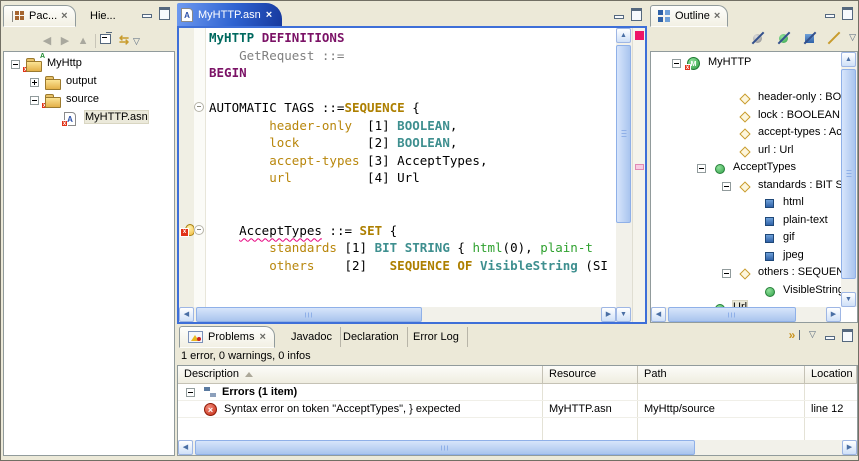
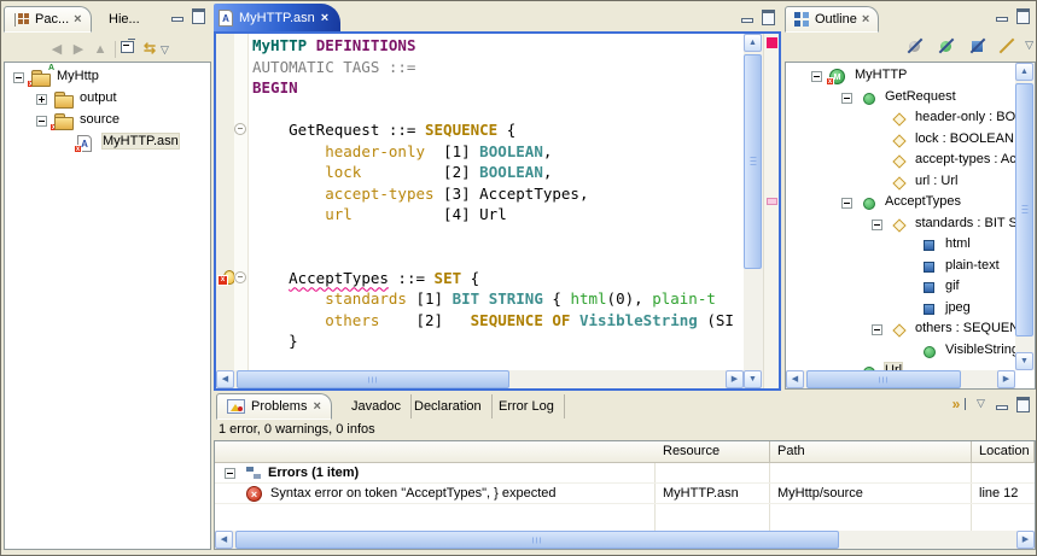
  Pac...
  ×
  Hie...
  ◀ ▶ ▲ ⇆ ▽
  MyHttp
  output
  source
  MyHTTP.asn
  MyHTTP.asn
  ×
  MyHTTP DEFINITIONS
- GetRequest ::=
+ AUTOMATIC TAGS ::=
  BEGIN
- AUTOMATIC TAGS ::=SEQUENCE {
+ GetRequest ::= SEQUENCE {
  header-only [1] BOOLEAN,
  lock [2] BOOLEAN,
  accept-types [3] AcceptTypes,
  url [4] Url
  AcceptTypes ::= SET {
  standards [1] BIT STRING { html(0), plain-t
  others [2] SEQUENCE OF VisibleString (SI
+ }
  Outline
  ×
  ▽
  MyHTTP
+ GetRequest
  header-only : BO
  lock : BOOLEAN
  url : Url
  AcceptTypes
  standards : BIT S
  html
  plain-text
  gif
  jpeg
  others : SEQUE
  VisibleStrin
  Problems
  ×
  Javadoc
  Declaration
  Error Log
  »
  ▽
  1 error, 0 warnings, 0 infos
- Description
  Resource
  Path
  Location
  Errors (1 item)
  ×
  Syntax error on token "AcceptTypes", } expected
  MyHTTP.asn
  MyHttp/source
  line 12
